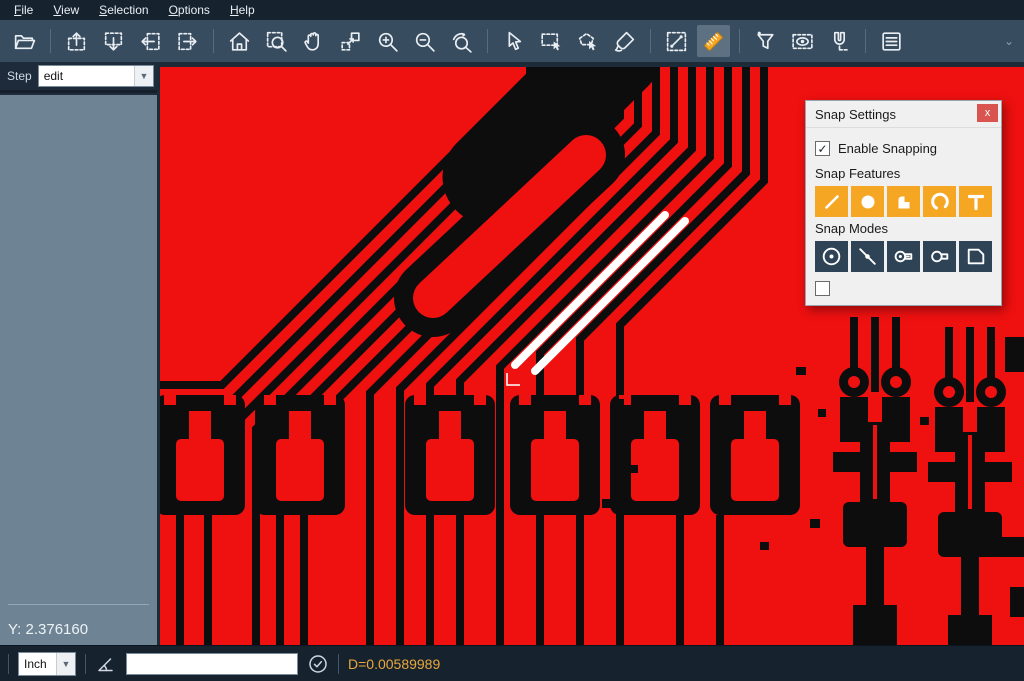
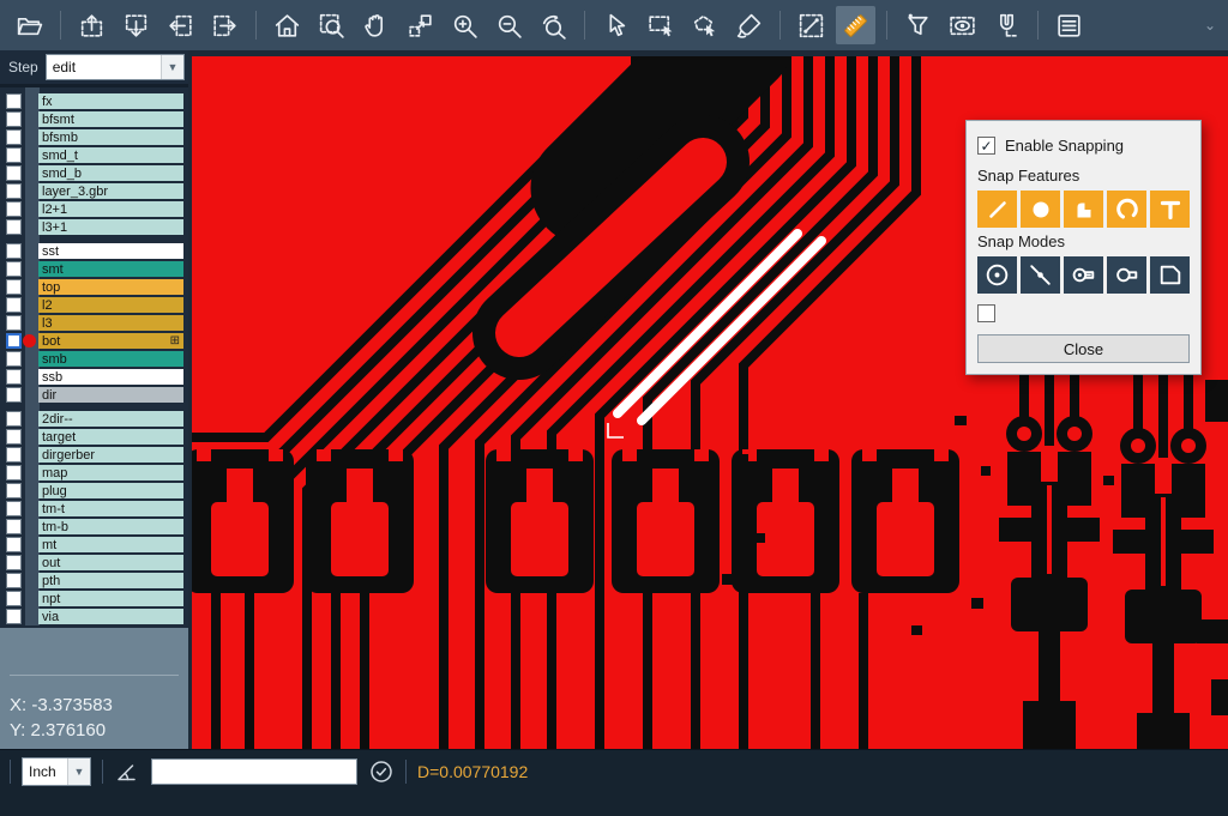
- File
- View
- Selection
- Options
- Help
  ⌄
  Step
  edit
  ▼
+ fx
+ bfsmt
+ bfsmb
+ smd_t
+ smd_b
+ layer_3.gbr
+ l2+1
+ l3+1
+ sst
+ smt
+ top
+ l2
+ l3
+ bot
+ ⊞
+ smb
+ ssb
+ dir
+ 2dir--
+ target
+ dirgerber
+ map
+ plug
+ tm-t
+ tm-b
+ mt
+ out
+ pth
+ npt
+ via
+ X: -3.373583
  Y: 2.376160
  Inch
  ▼
- D=0.00589989
+ D=0.00770192
- Snap Settings
- x
  ✓
  Enable Snapping
  Snap Features
  Snap Modes
+ Close
